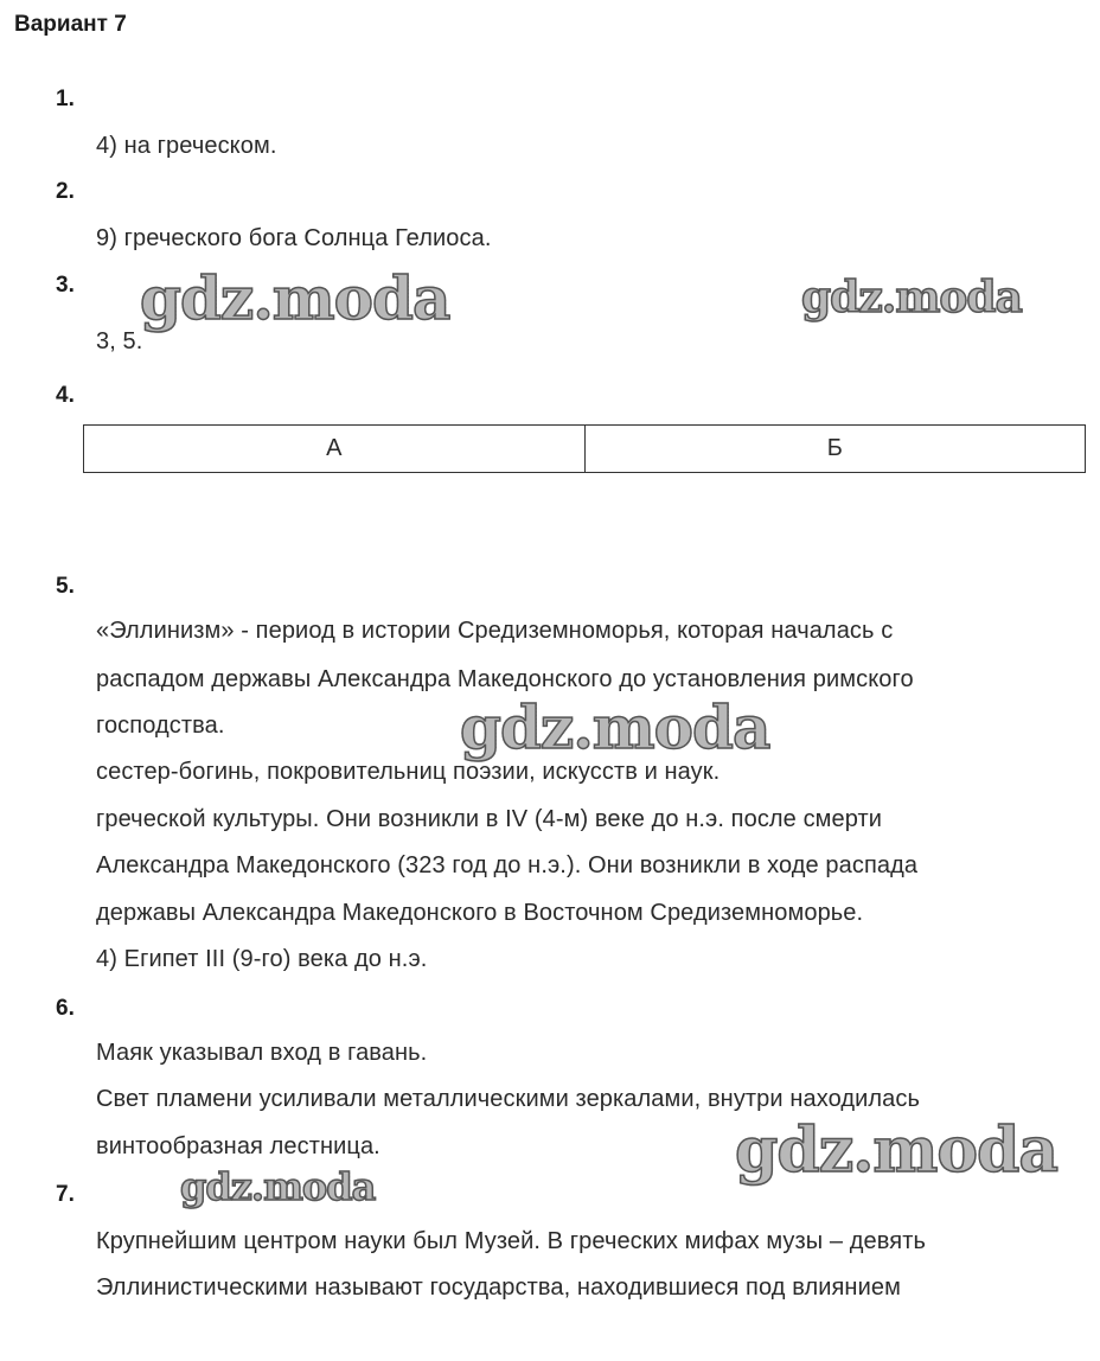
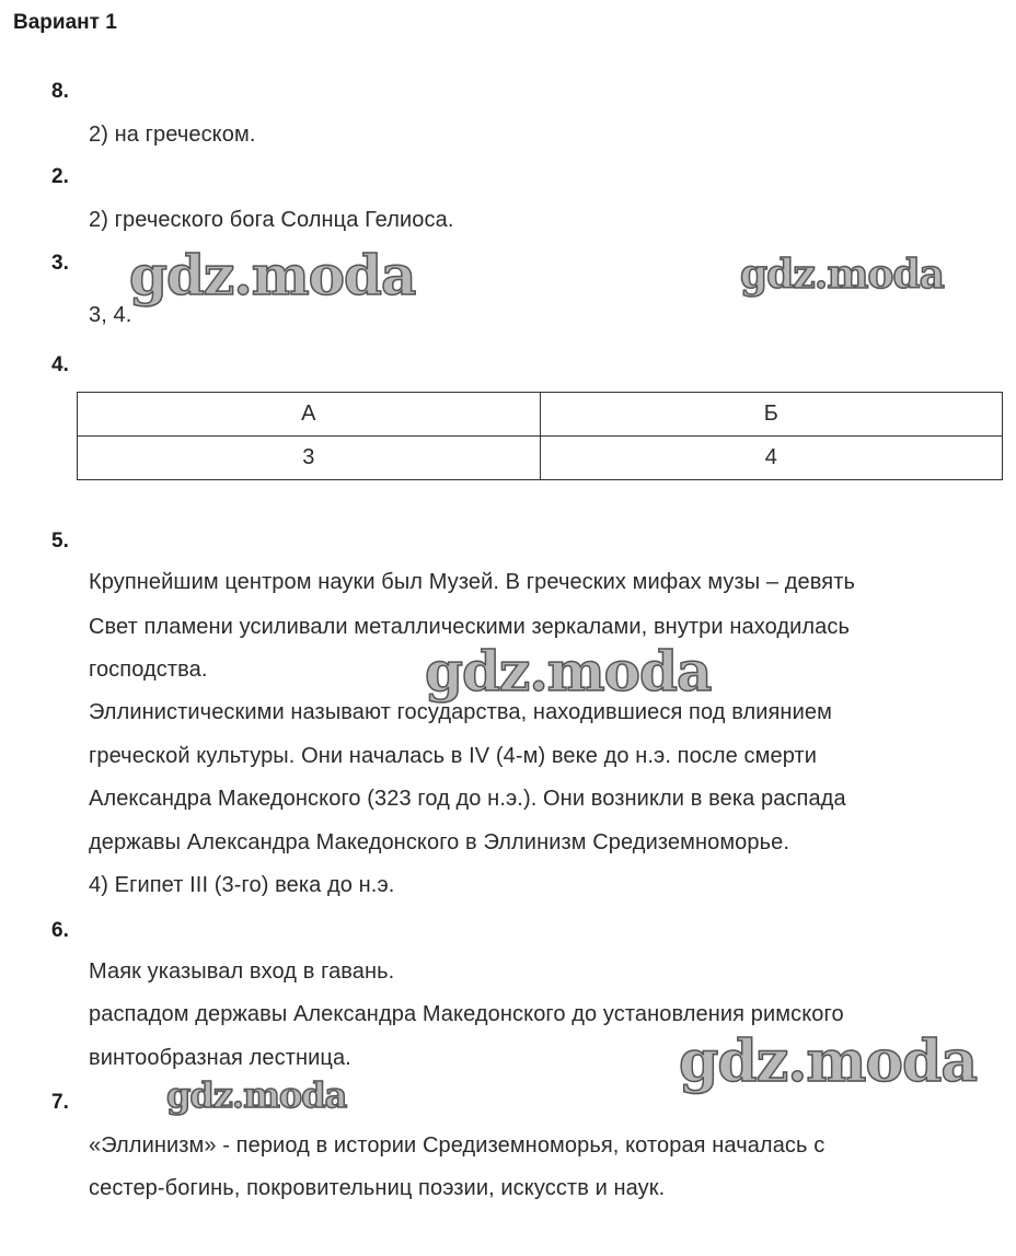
- Вариант 7
+ Вариант 1
- 1.
+ 8.
- 4) на греческом.
+ 2) на греческом.
  2.
- 9) греческого бога Солнца Гелиоса.
+ 2) греческого бога Солнца Гелиоса.
  3.
- 3, 5.
+ 3, 4.
  4.
  А	Б
+ 3	4
  5.
- «Эллинизм» - период в истории Средиземноморья, которая началась с
+ Крупнейшим центром науки был Музей. В греческих мифах музы – девять
- распадом державы Александра Македонского до установления римского
+ Свет пламени усиливали металлическими зеркалами, внутри находилась
  господства.
- сестер-богинь, покровительниц поэзии, искусств и наук.
+ Эллинистическими называют государства, находившиеся под влиянием
- греческой культуры. Они возникли в IV (4-м) веке до н.э. после смерти
+ греческой культуры. Они началась в IV (4-м) веке до н.э. после смерти
- Александра Македонского (323 год до н.э.). Они возникли в ходе распада
+ Александра Македонского (323 год до н.э.). Они возникли в века распада
- державы Александра Македонского в Восточном Средиземноморье.
+ державы Александра Македонского в Эллинизм Средиземноморье.
- 4) Египет III (9-го) века до н.э.
+ 4) Египет III (3-го) века до н.э.
  6.
  Маяк указывал вход в гавань.
- Свет пламени усиливали металлическими зеркалами, внутри находилась
+ распадом державы Александра Македонского до установления римского
  винтообразная лестница.
  7.
- Крупнейшим центром науки был Музей. В греческих мифах музы – девять
+ «Эллинизм» - период в истории Средиземноморья, которая началась с
- Эллинистическими называют государства, находившиеся под влиянием
+ сестер-богинь, покровительниц поэзии, искусств и наук.
  gdz.moda
  gdz.moda
  gdz.moda
  gdz.moda
  gdz.moda
